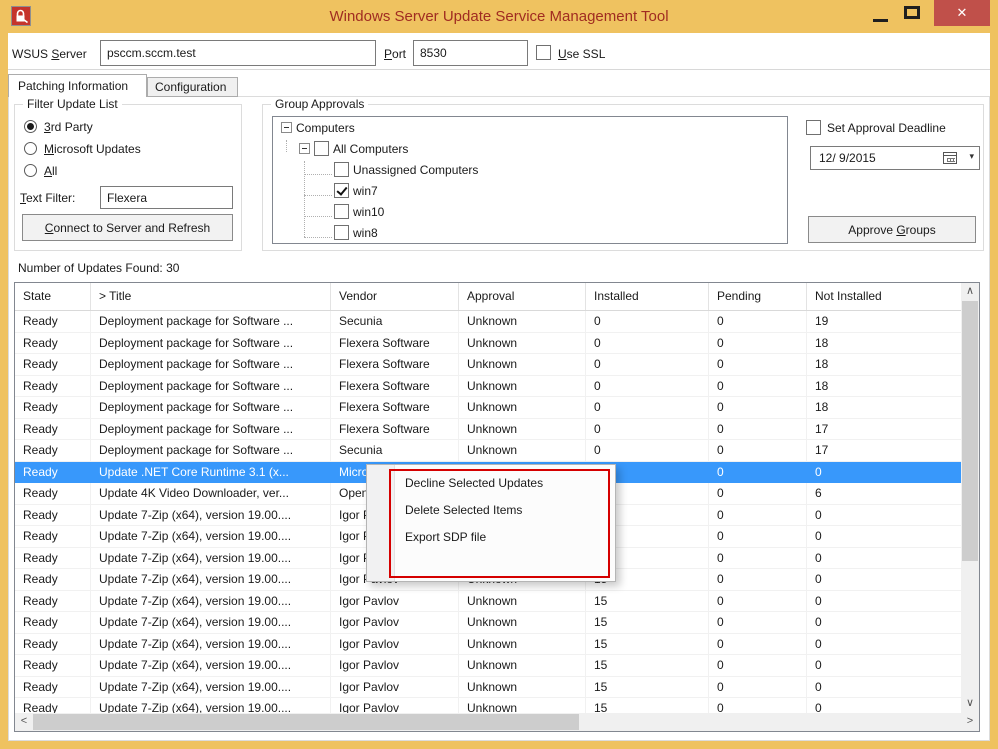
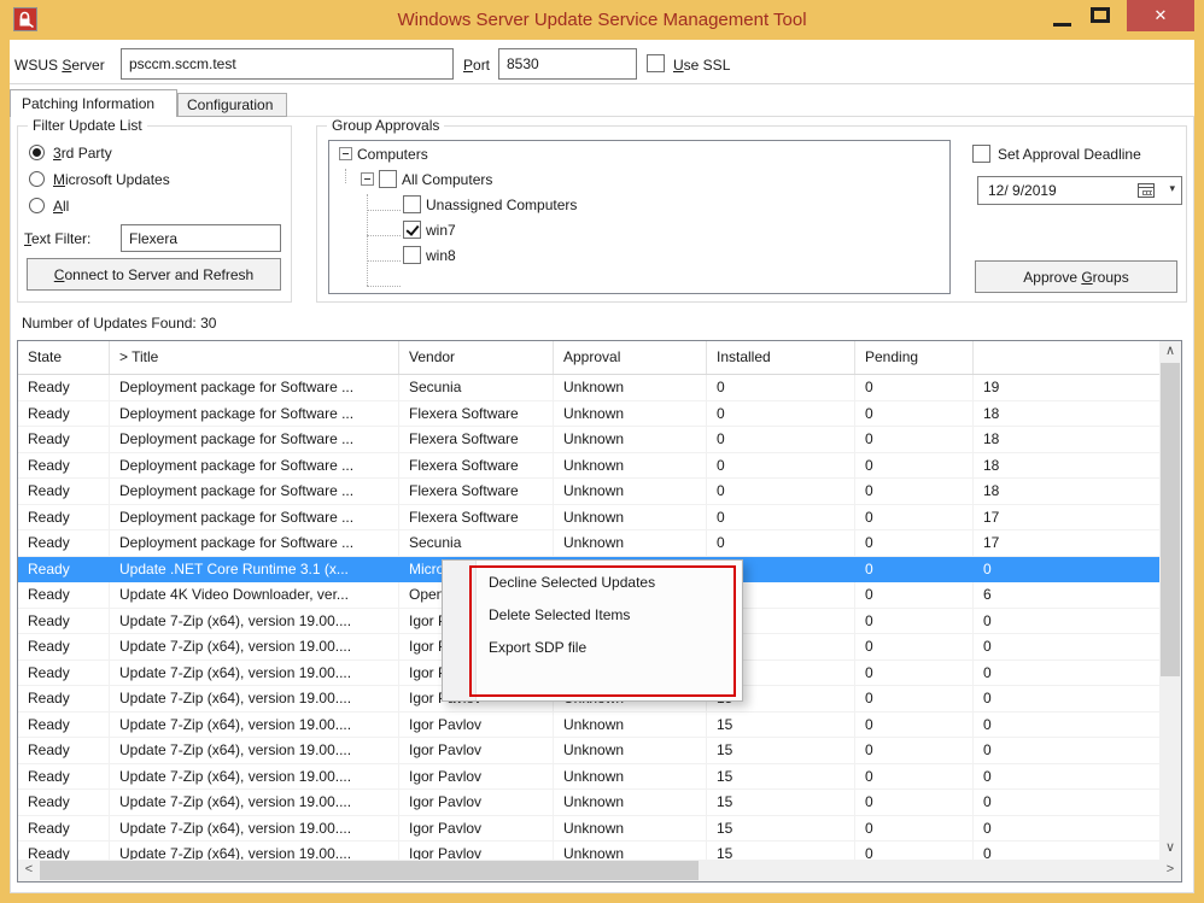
  Windows Server Update Service Management Tool
  ✕
  WSUS Server
  psccm.sccm.test
  Port
  8530
  Use SSL
  Patching Information
  Configuration
  Filter Update List
  3rd Party
  Microsoft Updates
  All
  Text Filter:
  Flexera
  Connect to Server and Refresh
  Group Approvals
  Computers
  All Computers
  Unassigned Computers
  win7
- win10
  win8
  Set Approval Deadline
- 12/ 9/2015
+ 12/ 9/2019
  ▾
  Approve Groups
  Number of Updates Found: 30
  State
  > Title
  Vendor
  Approval
  Installed
  Pending
- Not Installed
  Ready
  Deployment package for Software ...
  Secunia
  Unknown
  0
  0
  19
  Ready
  Deployment package for Software ...
  Flexera Software
  Unknown
  0
  0
  18
  Ready
  Deployment package for Software ...
  Flexera Software
  Unknown
  0
  0
  18
  Ready
  Deployment package for Software ...
  Flexera Software
  Unknown
  0
  0
  18
  Ready
  Deployment package for Software ...
  Flexera Software
  Unknown
  0
  0
  18
  Ready
  Deployment package for Software ...
  Flexera Software
  Unknown
  0
  0
  17
  Ready
  Deployment package for Software ...
  Secunia
  Unknown
  0
  0
  17
  Ready
  Update .NET Core Runtime 3.1 (x...
  0
  0
  Ready
  Update 4K Video Downloader, ver...
  0
  6
  Ready
  Update 7-Zip (x64), version 19.00....
  0
  0
  Ready
  Update 7-Zip (x64), version 19.00....
  0
  0
  Ready
  Update 7-Zip (x64), version 19.00....
  0
  0
  Ready
  Update 7-Zip (x64), version 19.00....
  0
  0
  Ready
  Update 7-Zip (x64), version 19.00....
  Igor Pavlov
  Unknown
  15
  0
  0
  Ready
  Update 7-Zip (x64), version 19.00....
  Igor Pavlov
  Unknown
  15
  0
  0
  Ready
  Update 7-Zip (x64), version 19.00....
  Igor Pavlov
  Unknown
  15
  0
  0
  Ready
  Update 7-Zip (x64), version 19.00....
  Igor Pavlov
  Unknown
  15
  0
  0
  Ready
  Update 7-Zip (x64), version 19.00....
  Igor Pavlov
  Unknown
  15
  0
  0
  Ready
  Update 7-Zip (x64), version 19.00....
  Igor Pavlov
  Unknown
  15
  0
  0
  ∧
  ∨
  <
  >
  Decline Selected Updates
  Delete Selected Items
  Export SDP file
